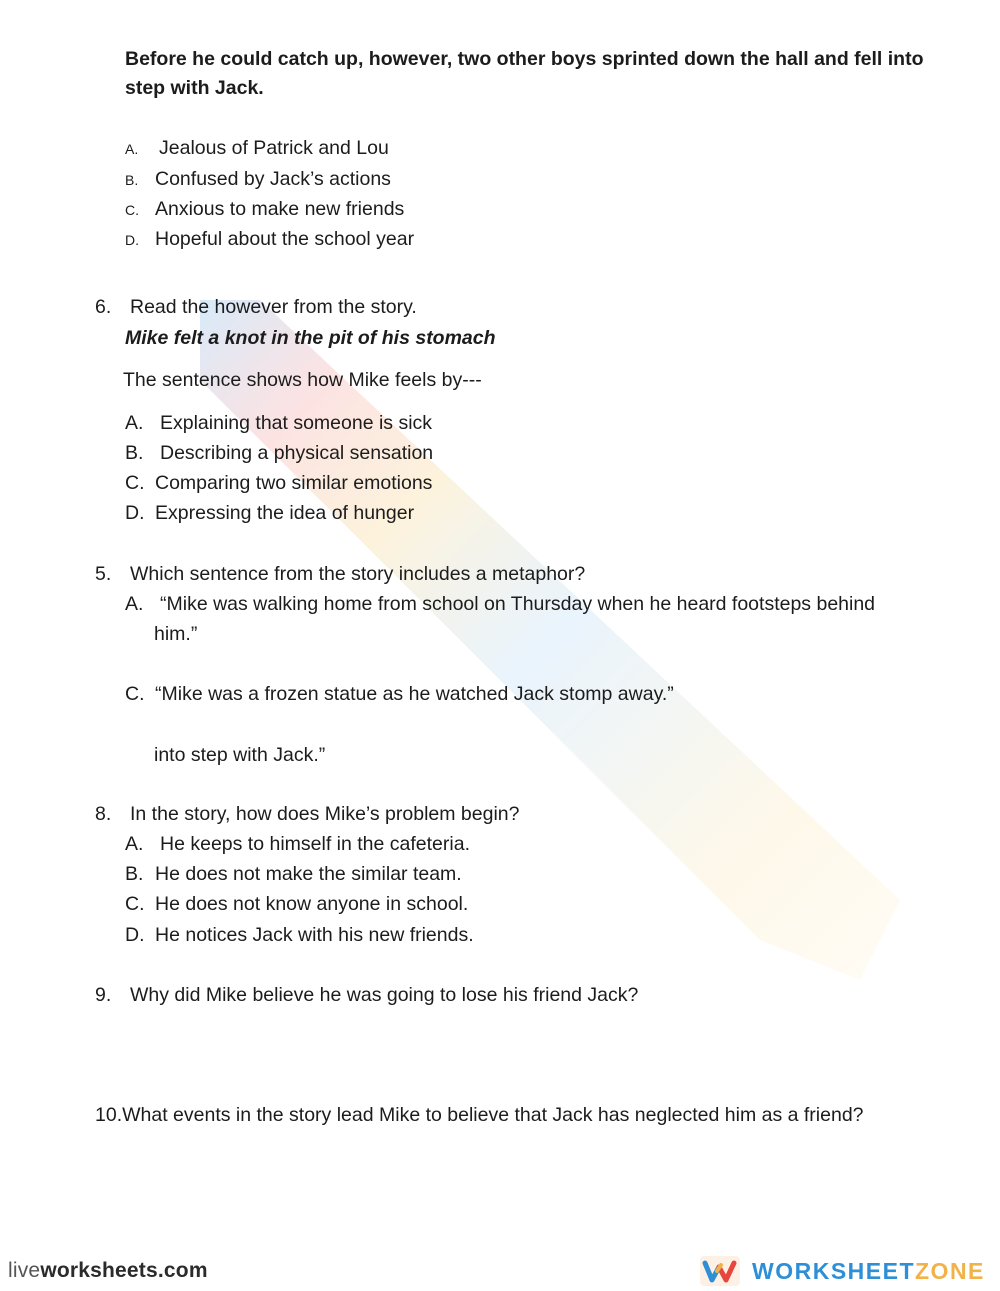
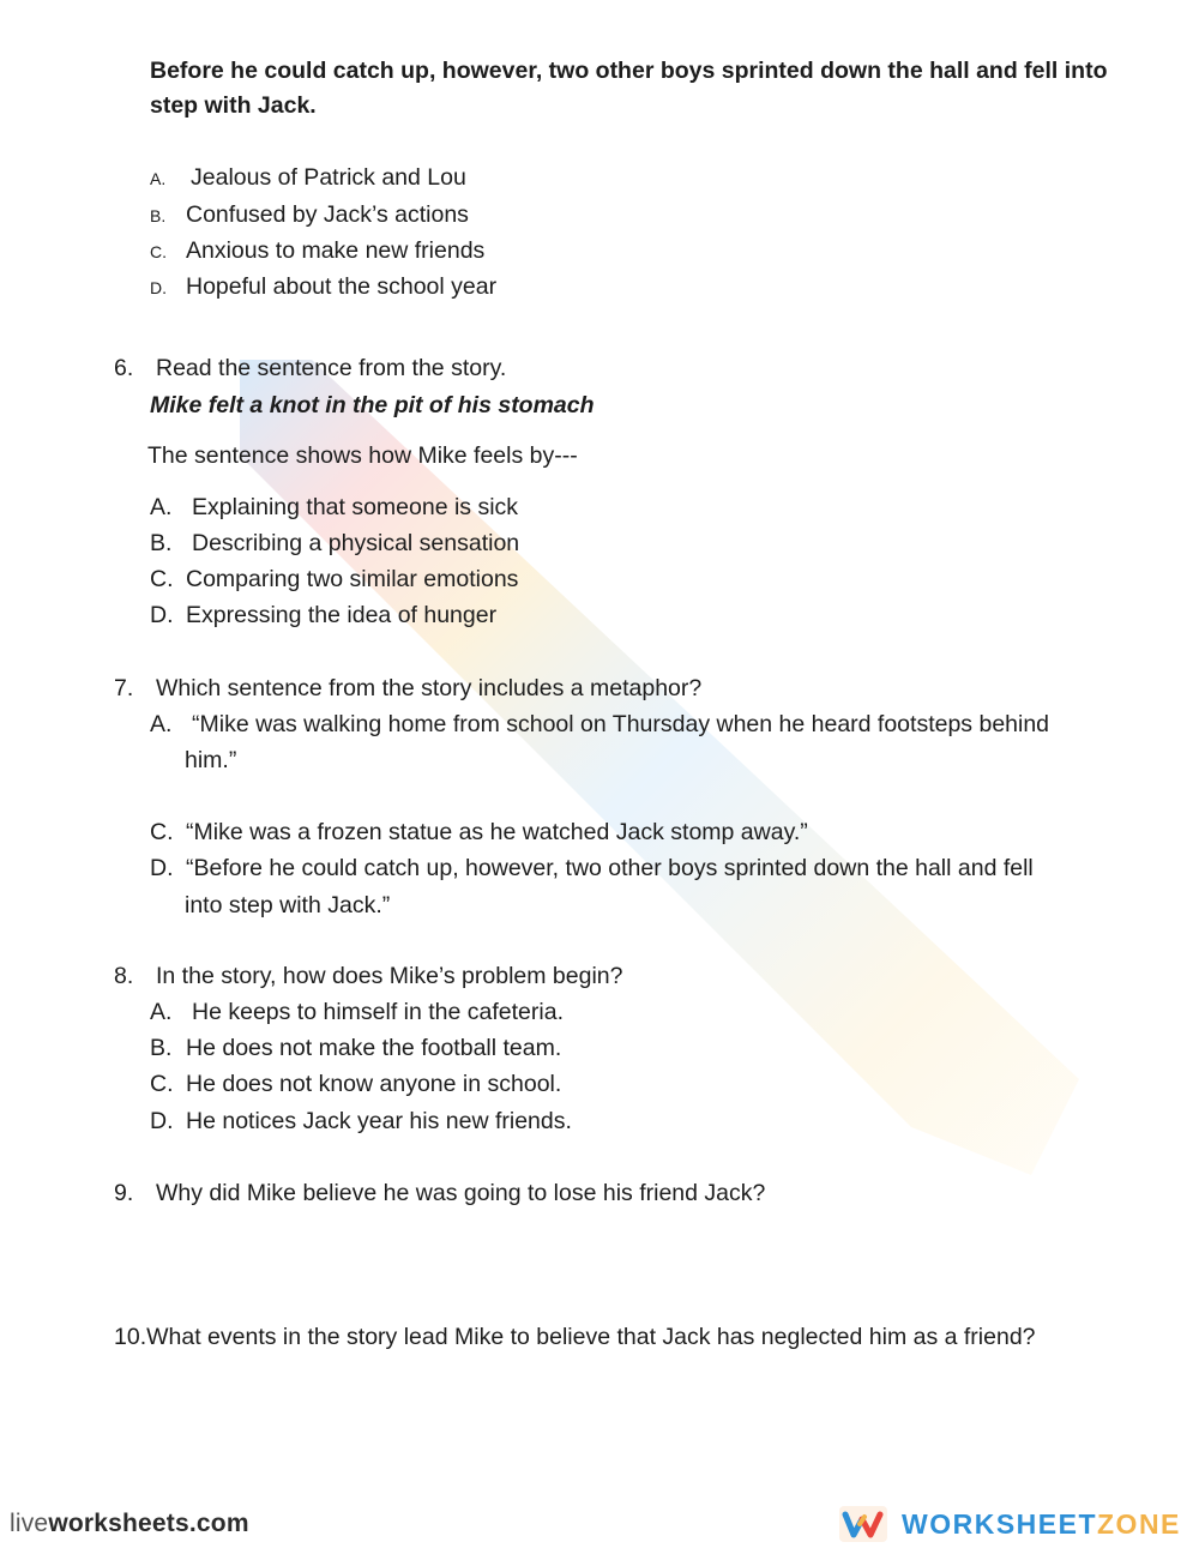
  Before he could catch up, however, two other boys sprinted down the hall and fell into
  step with Jack.
  A. Jealous of Patrick and Lou
  B. Confused by Jack’s actions
  C. Anxious to make new friends
  D. Hopeful about the school year
- 6. Read the however from the story.
+ 6. Read the sentence from the story.
  Mike felt a knot in the pit of his stomach
  The sentence shows how Mike feels by---
  A. Explaining that someone is sick
  B. Describing a physical sensation
  C. Comparing two similar emotions
  D. Expressing the idea of hunger
- 5. Which sentence from the story includes a metaphor?
+ 7. Which sentence from the story includes a metaphor?
  A. “Mike was walking home from school on Thursday when he heard footsteps behind
  him.”
  C. “Mike was a frozen statue as he watched Jack stomp away.”
+ D. “Before he could catch up, however, two other boys sprinted down the hall and fell
  into step with Jack.”
  8. In the story, how does Mike’s problem begin?
  A. He keeps to himself in the cafeteria.
- B. He does not make the similar team.
+ B. He does not make the football team.
  C. He does not know anyone in school.
- D. He notices Jack with his new friends.
+ D. He notices Jack year his new friends.
  9. Why did Mike believe he was going to lose his friend Jack?
  10.What events in the story lead Mike to believe that Jack has neglected him as a friend?
  liveworksheets.com
  WORKSHEETZONE
